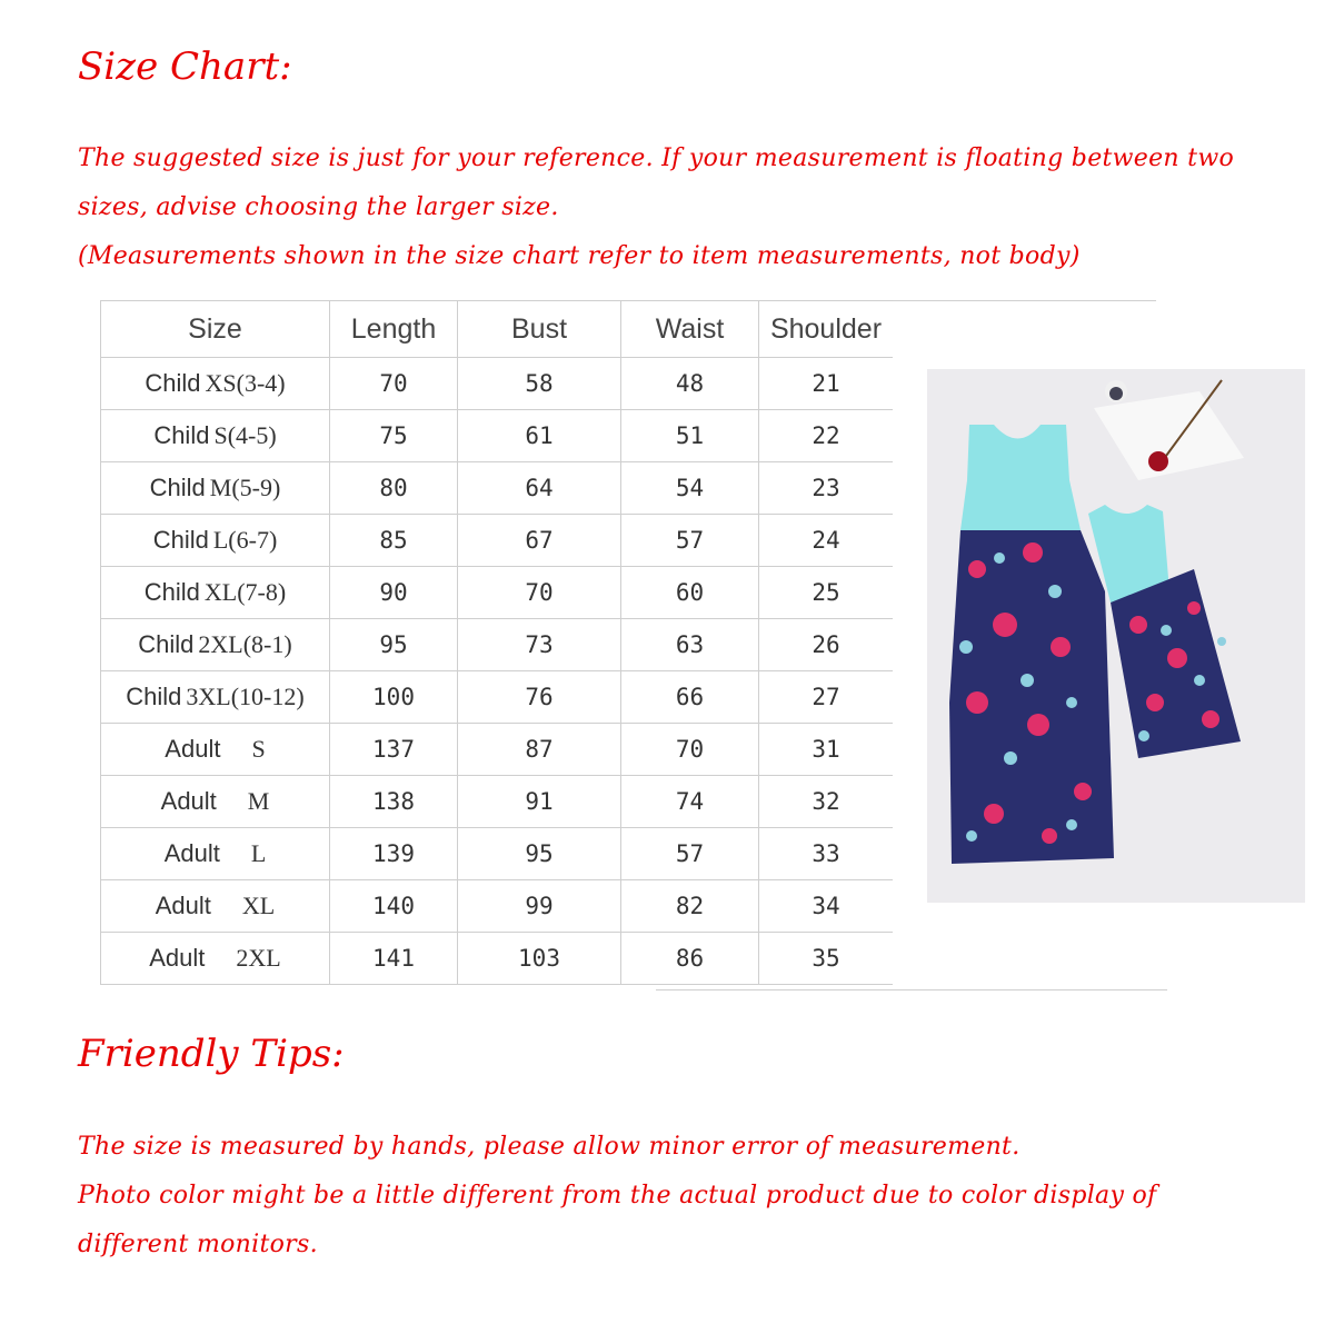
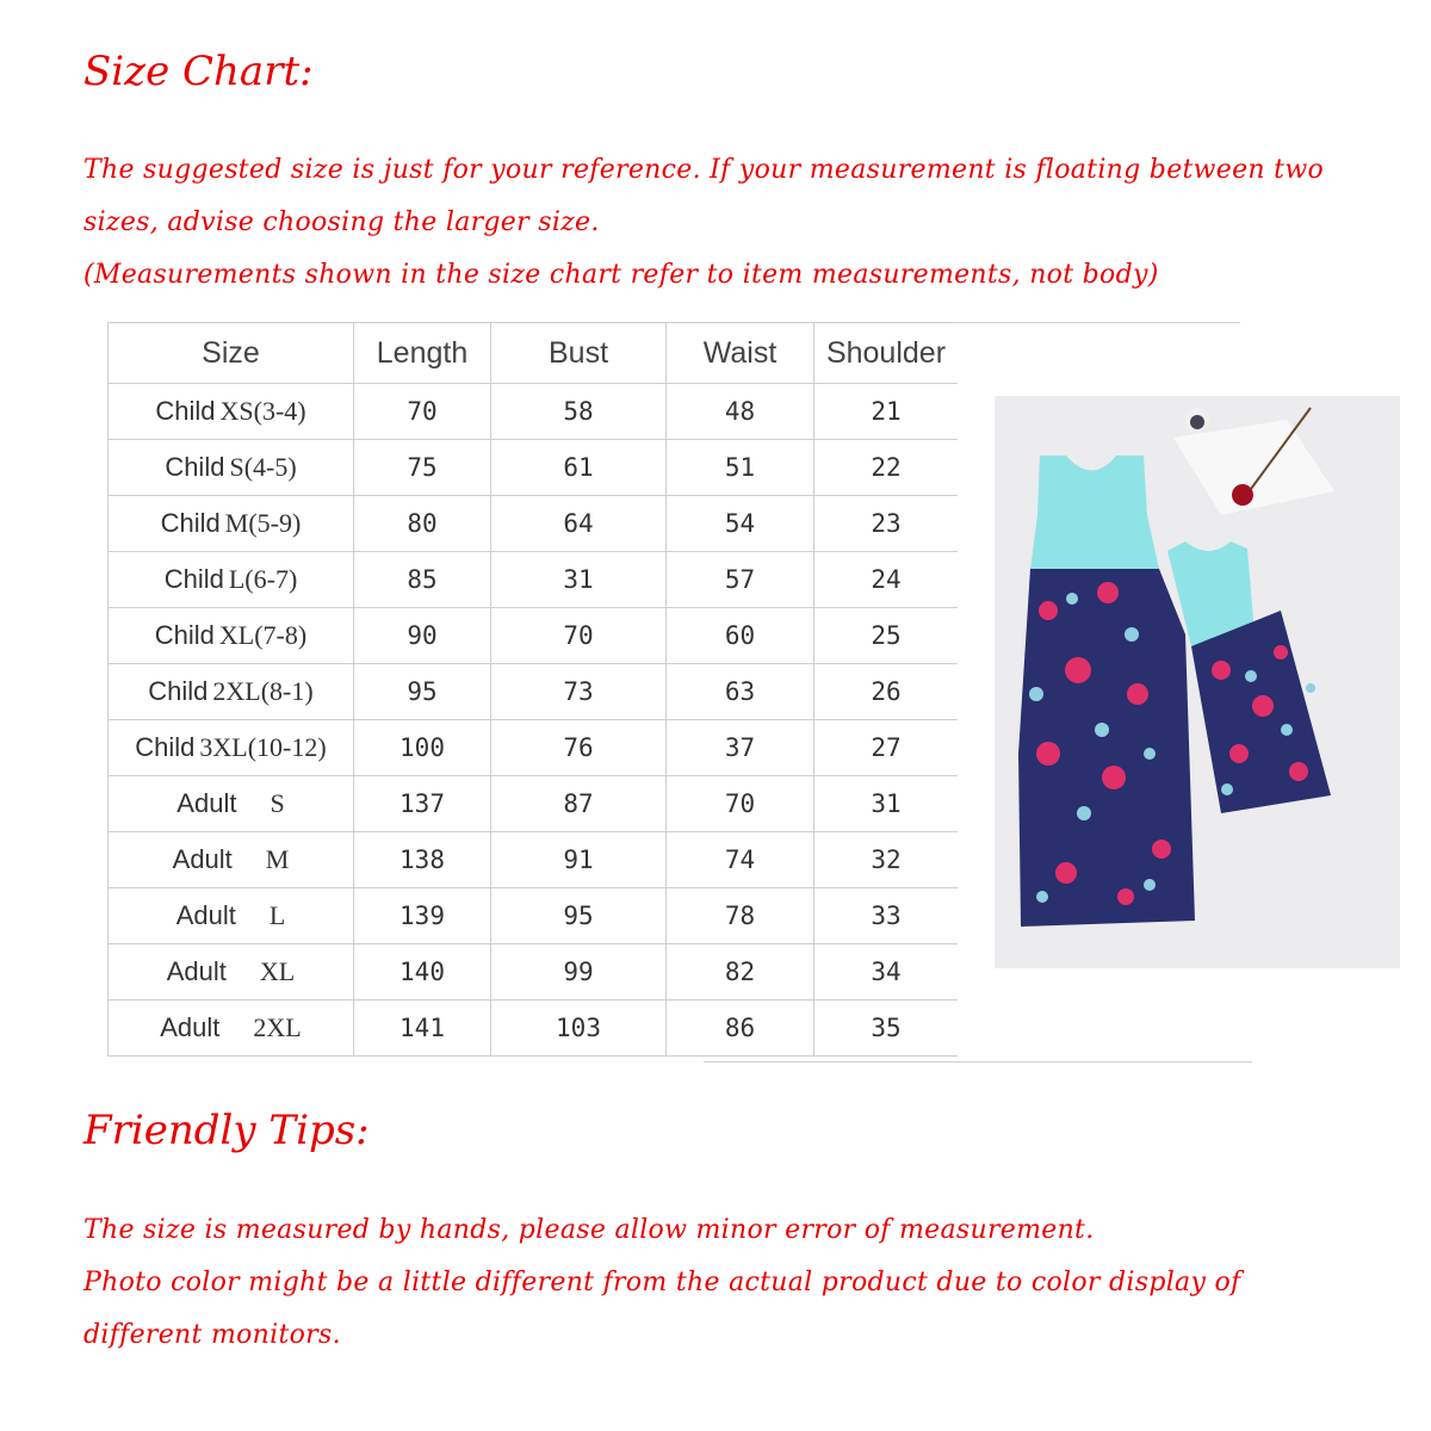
  Size Chart:
  The suggested size is just for your reference. If your measurement is floating between two
  sizes, advise choosing the larger size.
  (Measurements shown in the size chart refer to item measurements, not body)
  Size	Length	Bust	Waist	Shoulder
  Child XS(3-4)	70	58	48	21
  Child S(4-5)	75	61	51	22
  Child M(5-9)	80	64	54	23
- Child L(6-7)	85	67	57	24
+ Child L(6-7)	85	31	57	24
  Child XL(7-8)	90	70	60	25
  Child 2XL(8-1)	95	73	63	26
- Child 3XL(10-12)	100	76	66	27
+ Child 3XL(10-12)	100	76	37	27
  Adult S	137	87	70	31
  Adult M	138	91	74	32
- Adult L	139	95	57	33
+ Adult L	139	95	78	33
  Adult XL	140	99	82	34
  Adult 2XL	141	103	86	35
  Friendly Tips:
  The size is measured by hands, please allow minor error of measurement.
  Photo color might be a little different from the actual product due to color display of
  different monitors.
